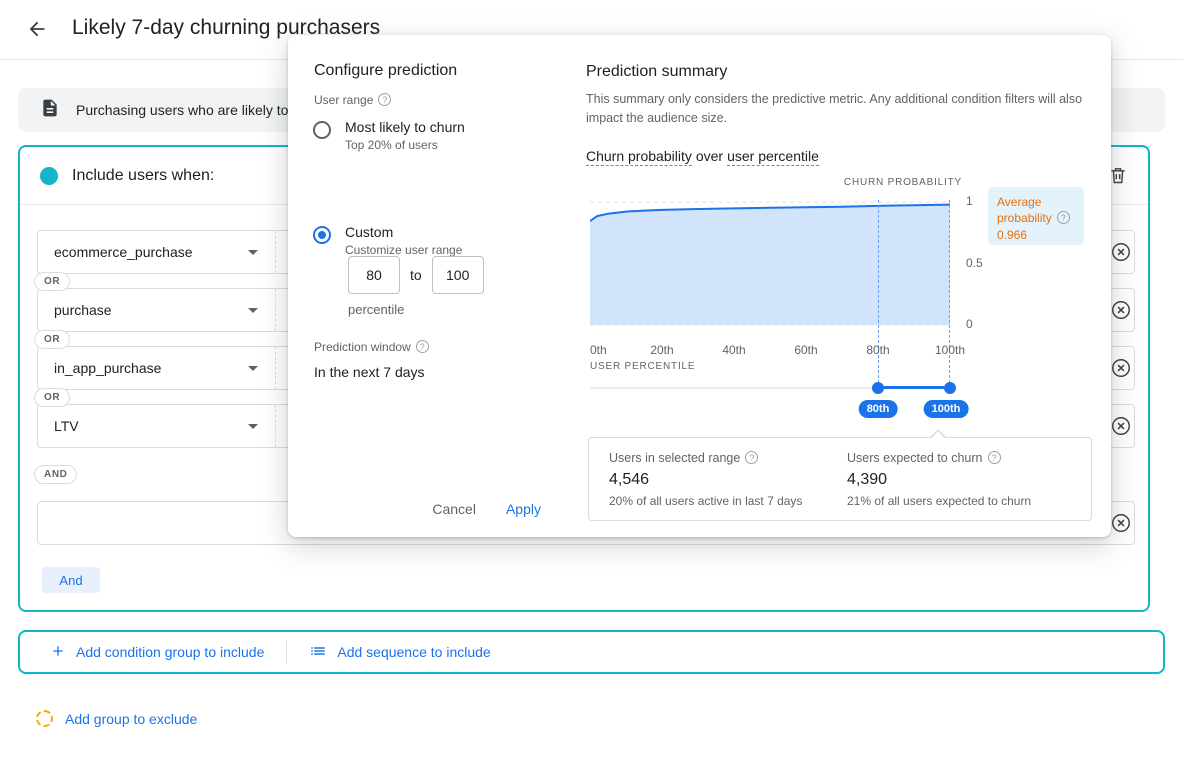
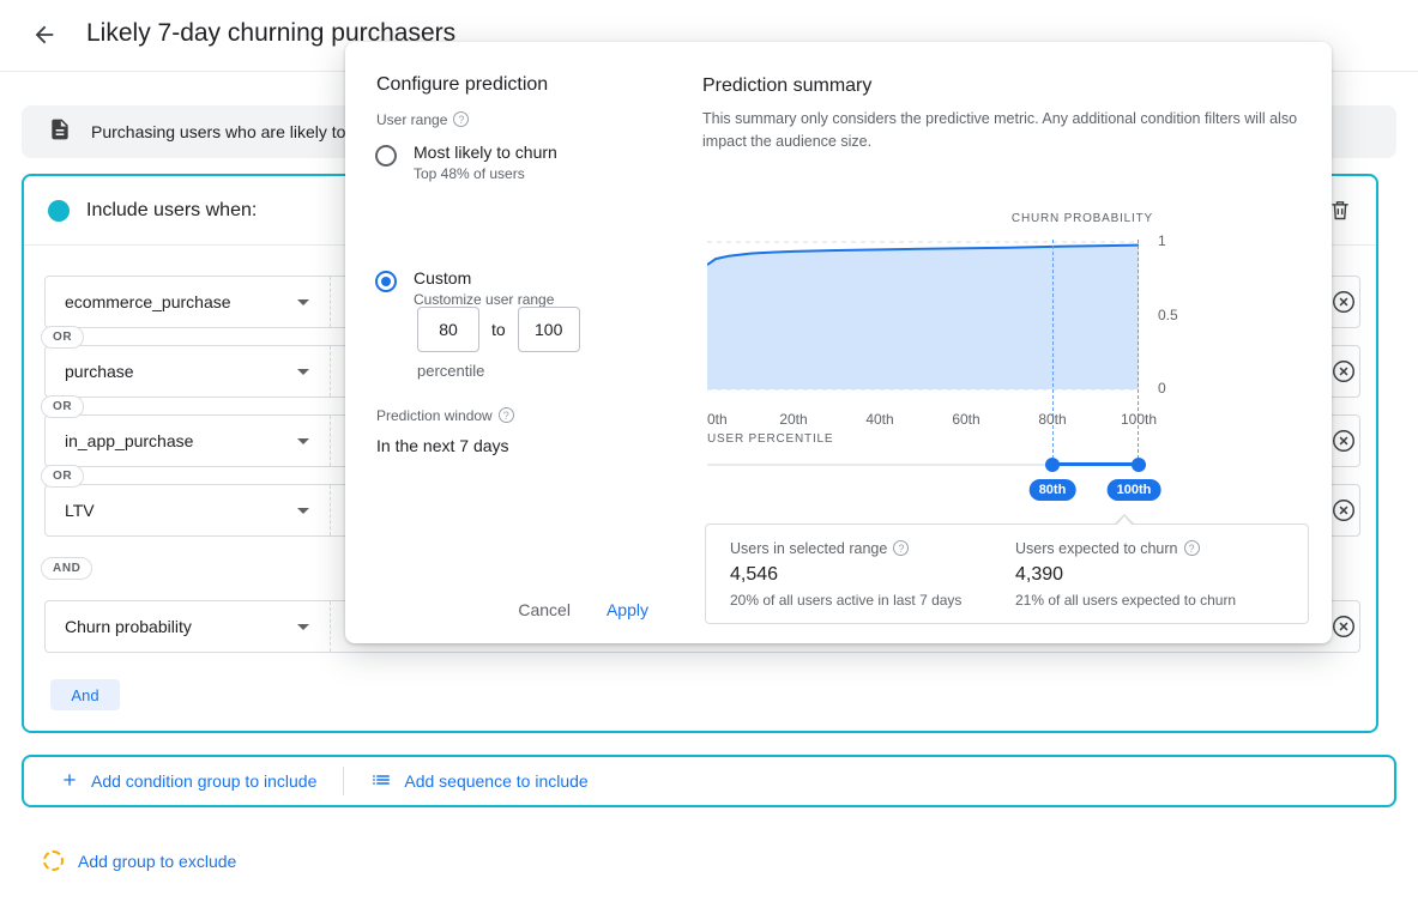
  Likely 7-day churning purchasers
  Purchasing users who are likely to
  Include users when:
  ecommerce_purchase
  OR
  purchase
  OR
  in_app_purchase
  OR
  LTV
  AND
+ Churn probability
  And
  Add condition group to include
  Add sequence to include
  Add group to exclude
  Configure prediction
  User range
  Most likely to churn
- Top 20% of users
+ Top 48% of users
  Custom
  Customize user range
  80
  to
  100
  percentile
  Prediction window
  In the next 7 days
  Cancel
  Apply
  Prediction summary
  This summary only considers the predictive metric. Any additional condition filters will also impact the audience size.
- Churn probability over user percentile
  CHURN PROBABILITY
  80th
  100th
  1
  0.5
  0
  0th
  20th
  40th
  60th
  80th
  100th
  USER PERCENTILE
- Average probability
- 0.966
  Users in selected range
  4,546
  20% of all users active in last 7 days
  Users expected to churn
  4,390
  21% of all users expected to churn
